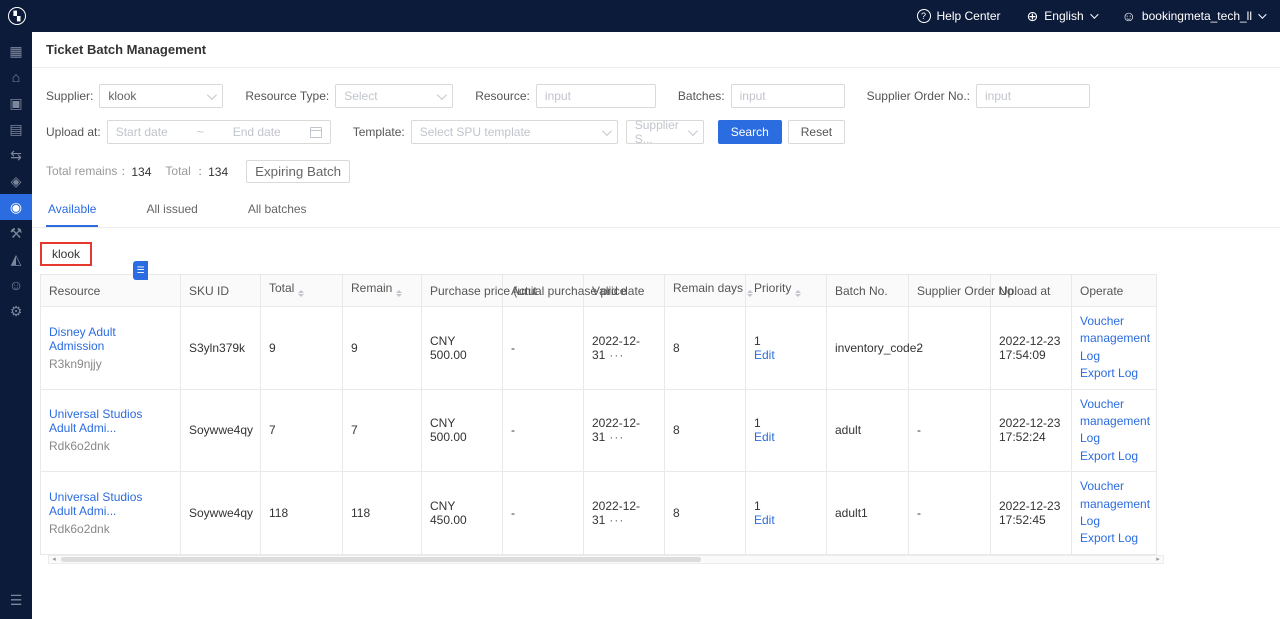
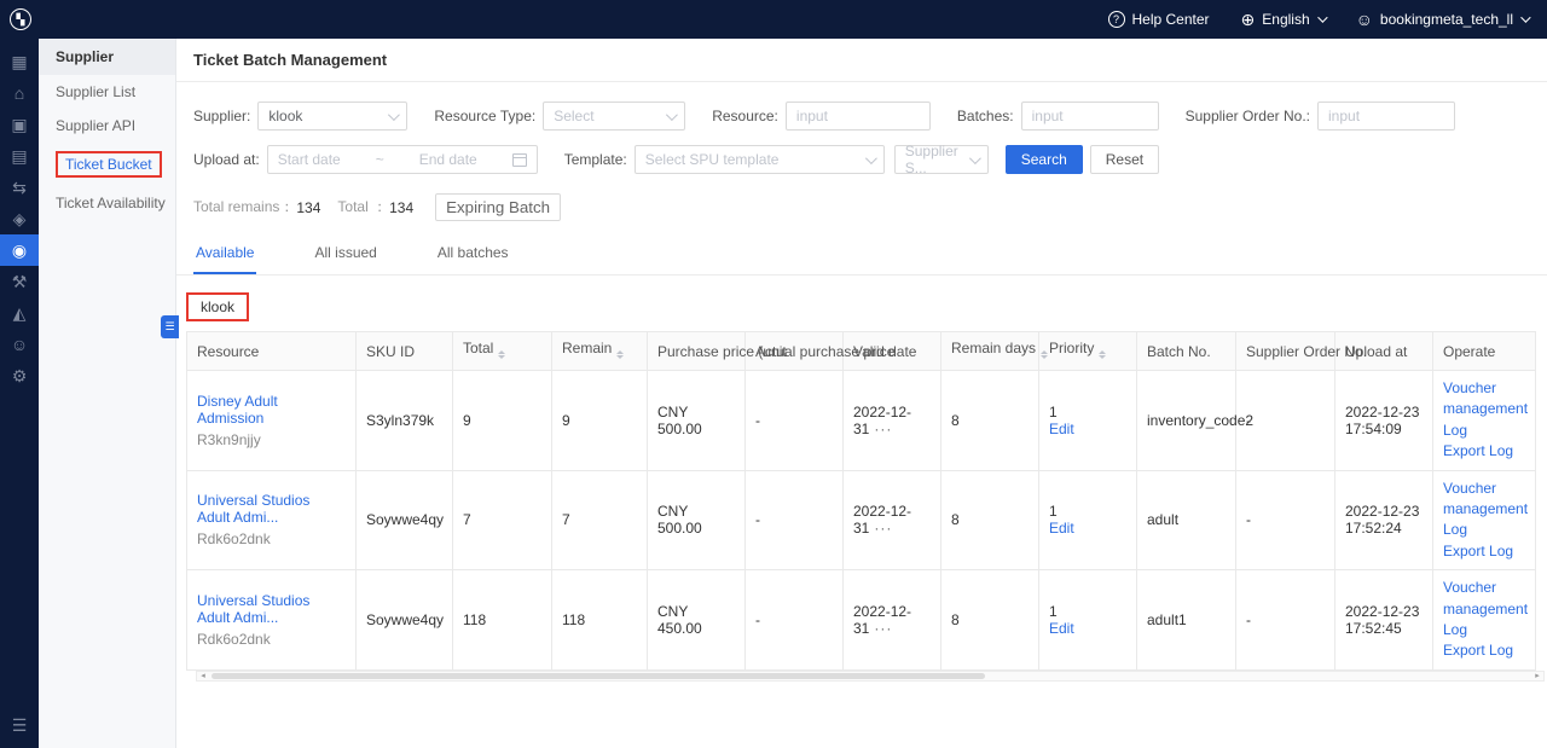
  Help Center
  English
  bookingmeta_tech_ll
  ▦
  ⌂
  ▣
  ▤
  ⇆
  ◈
  ◉
  ⚒
  ◭
  ☺
  ⚙
  ☰
+ Supplier
+ Supplier List
+ Supplier API
+ Ticket Bucket
+ Ticket Availability
  Ticket Batch Management
  Supplier:
  klook
  Resource Type:
  Select
  Resource:
  input
  Batches:
  input
  Supplier Order No.:
  input
  Upload at:
  Start date
  ~
  End date
  Template:
  Select SPU template
  Supplier S...
  Search
  Reset
  Total remains：
  134
  Total ：
  134
  Expiring Batch
  Available
  All issued
  All batches
  klook
  Resource	SKU ID	Total	Remain	Purchase price	Actual purchas	Valid date	Remain days	Priority	Batch No.	Supplier Order	Upload at	Operate
  Disney Adult Admission R3kn9njjy	S3yln379k	9	9	CNY 500.00	-	2022-12-31 ···	8	1 Edit	inventory_code	-	2022-12-23 17:54:09	Voucher management Log Export Log
  Universal Studios Adult Admi... Rdk6o2dnk	Soywwe4qy	7	7	CNY 500.00	-	2022-12-31 ···	8	1 Edit	adult	-	2022-12-23 17:52:24	Voucher management Log Export Log
  Universal Studios Adult Admi... Rdk6o2dnk	Soywwe4qy	118	118	CNY 450.00	-	2022-12-31 ···	8	1 Edit	adult1	-	2022-12-23 17:52:45	Voucher management Log Export Log
  ☰
